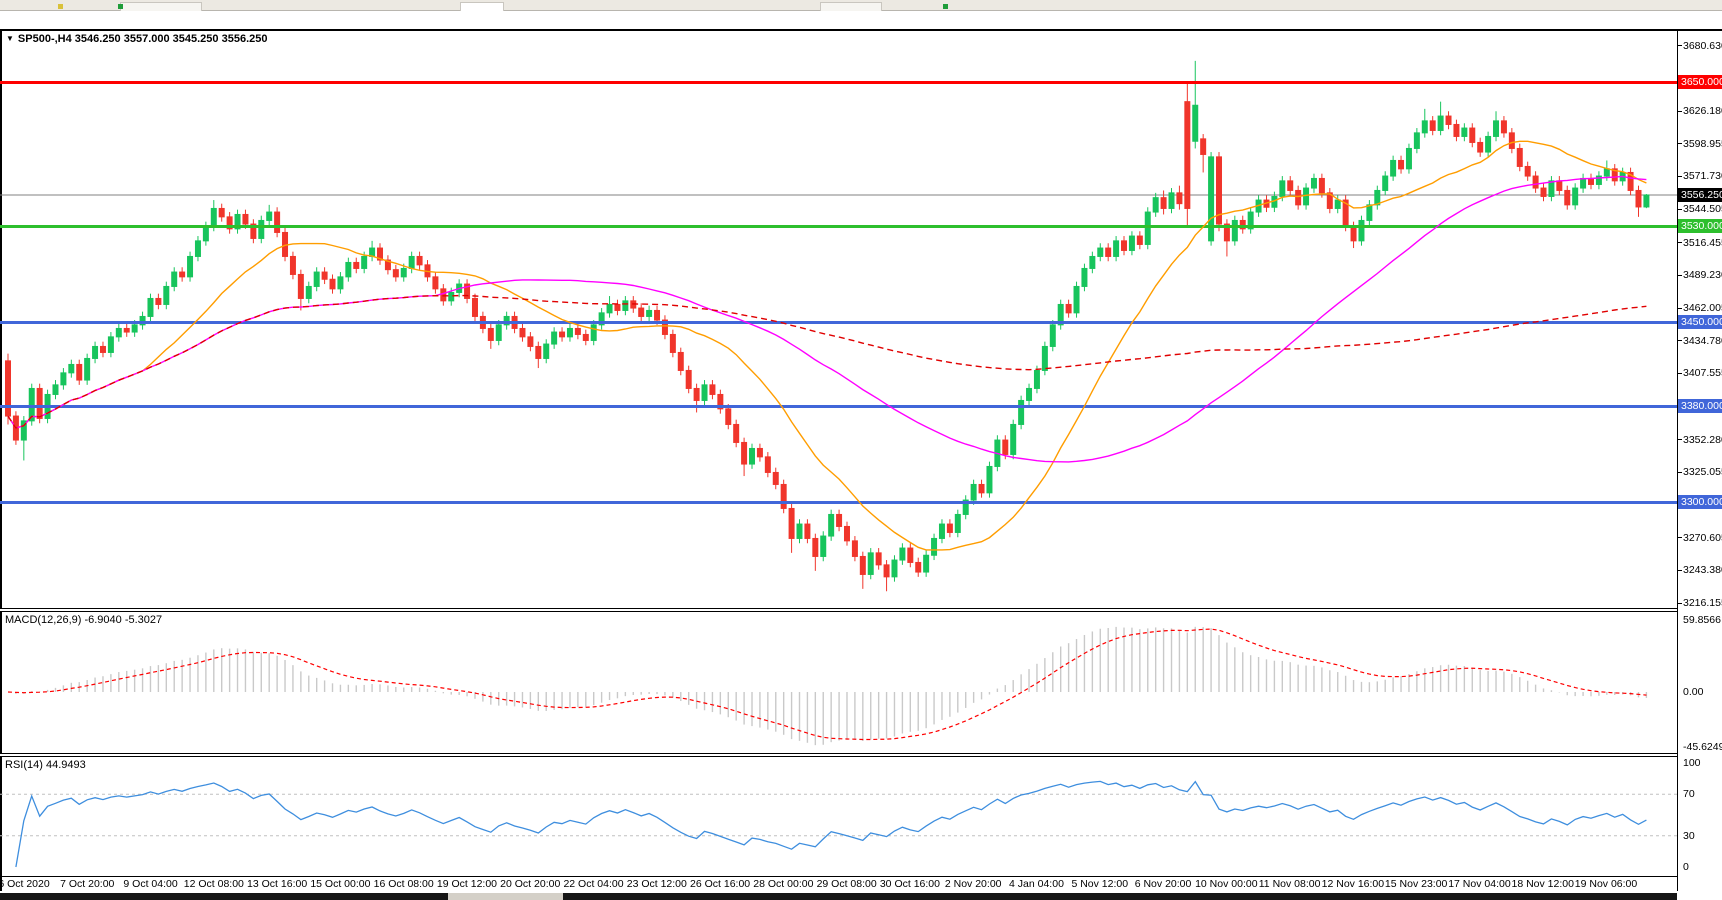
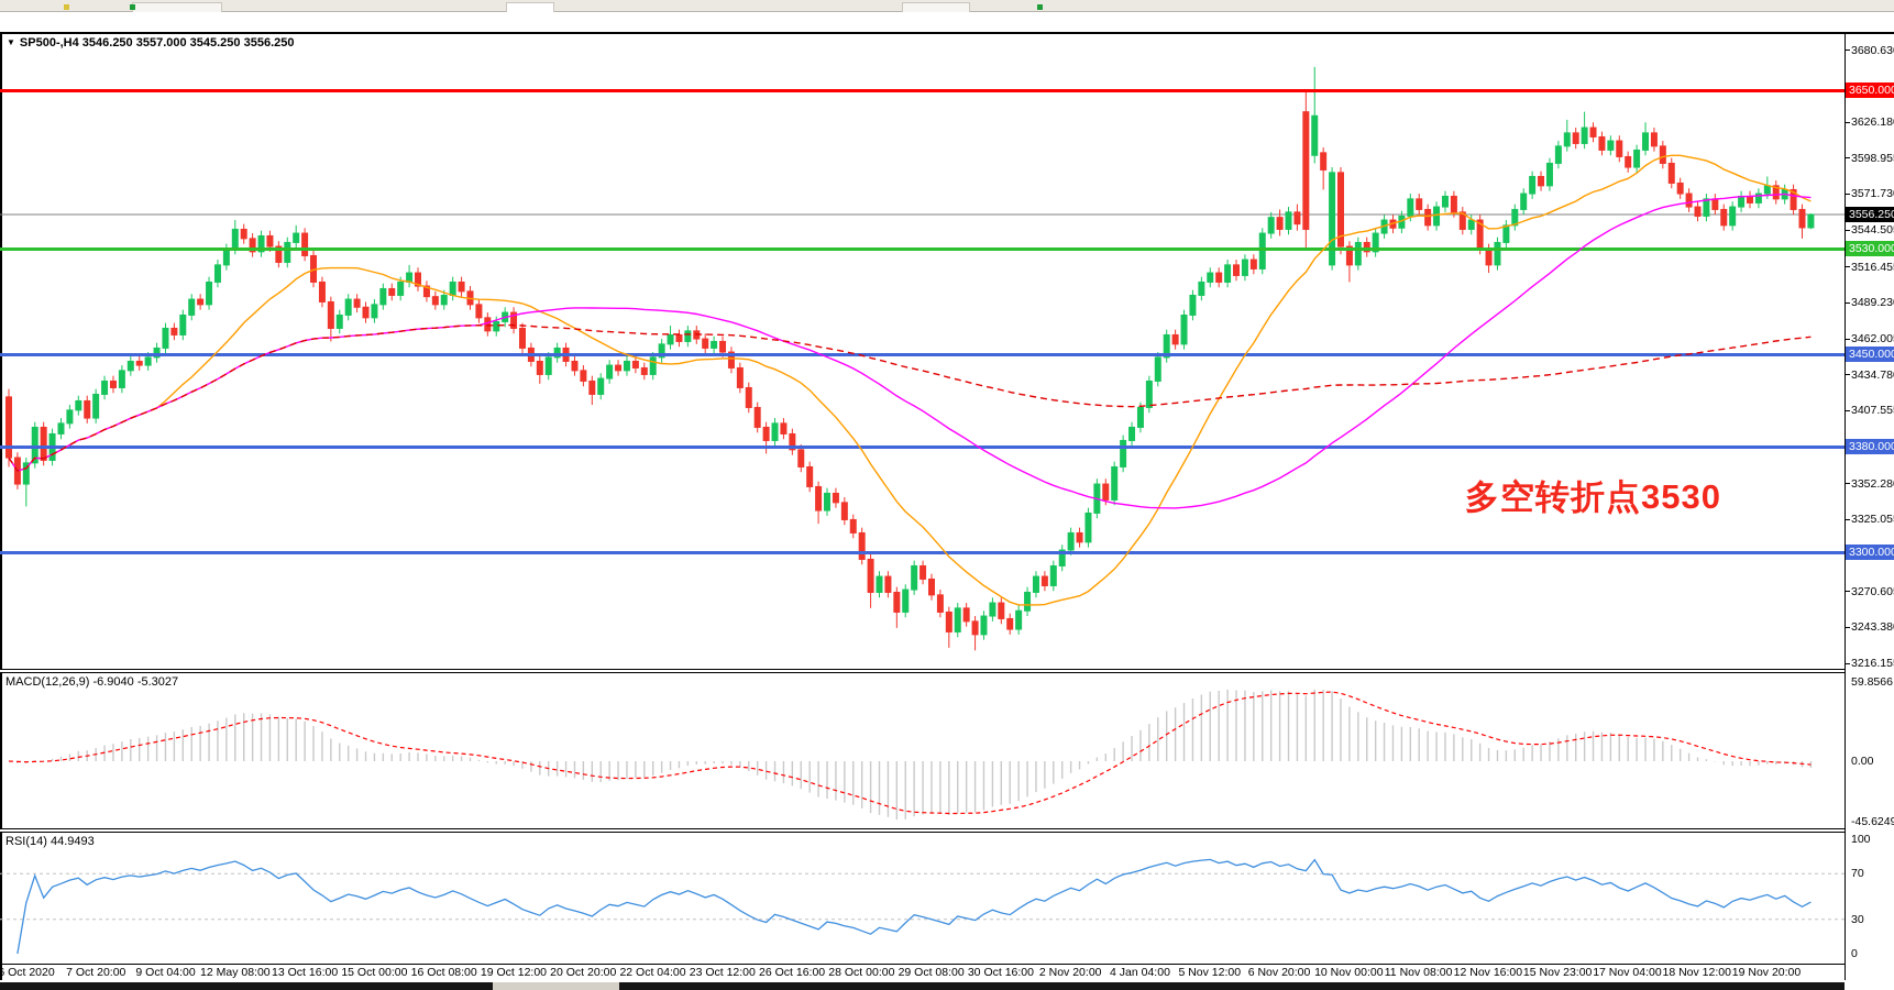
  ▼ SP500-,H4 3546.250 3557.000 3545.250 3556.250
  MACD(12,26,9) -6.9040 -5.3027
  RSI(14) 44.9493
+ 多空转折点3530
  3680.63
  3626.18
  3598.95
  3571.73
  3544.50
  3516.45
  3489.23
  3462.00
  3434.78
  3407.55
  3352.28
  3325.05
  3270.60
  3243.38
  3216.15
  3650.00
  3530.00
  3450.00
  3380.00
  3300.00
  3556.25
  59.8566
  0.00
  -45.624
  100
  70
  30
  0
  6 Oct 2020
  7 Oct 20:00
  9 Oct 04:00
- 12 Oct 08:00
+ 12 May 08:00
  13 Oct 16:00
  15 Oct 00:00
  16 Oct 08:00
  19 Oct 12:00
  20 Oct 20:00
  22 Oct 04:00
  23 Oct 12:00
  26 Oct 16:00
  28 Oct 00:00
  29 Oct 08:00
  30 Oct 16:00
  2 Nov 20:00
  4 Jan 04:00
  5 Nov 12:00
  6 Nov 20:00
  10 Nov 00:00
  11 Nov 08:00
  12 Nov 16:00
  15 Nov 23:00
  17 Nov 04:00
  18 Nov 12:00
- 19 Nov 06:00
+ 19 Nov 20:00
